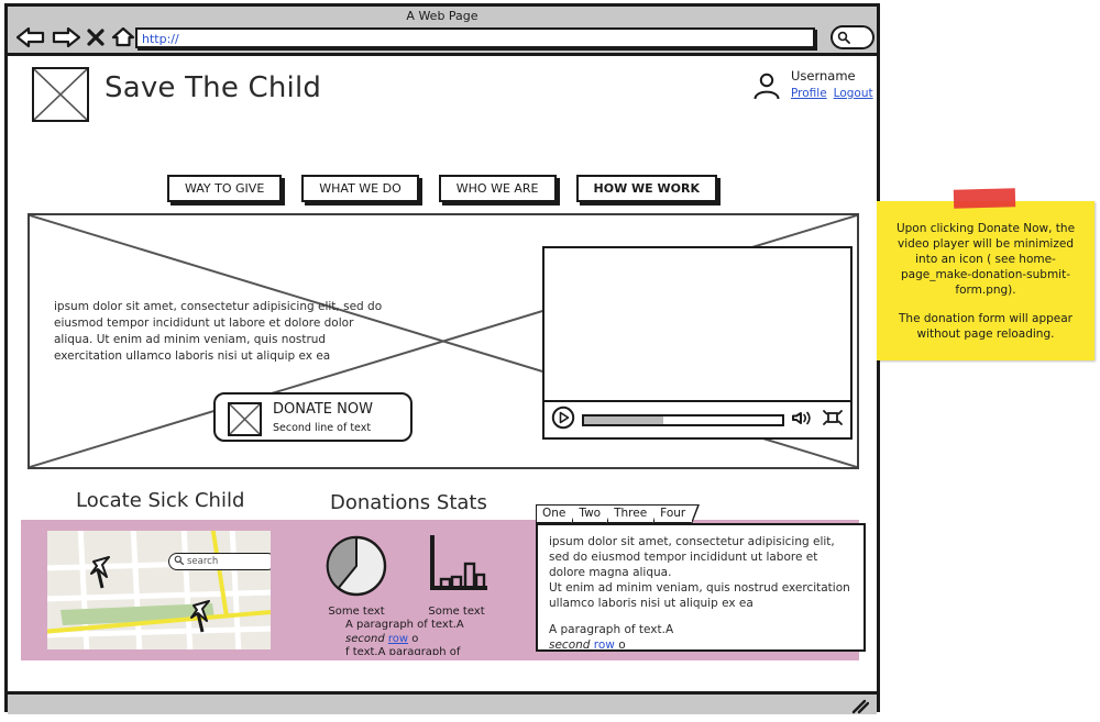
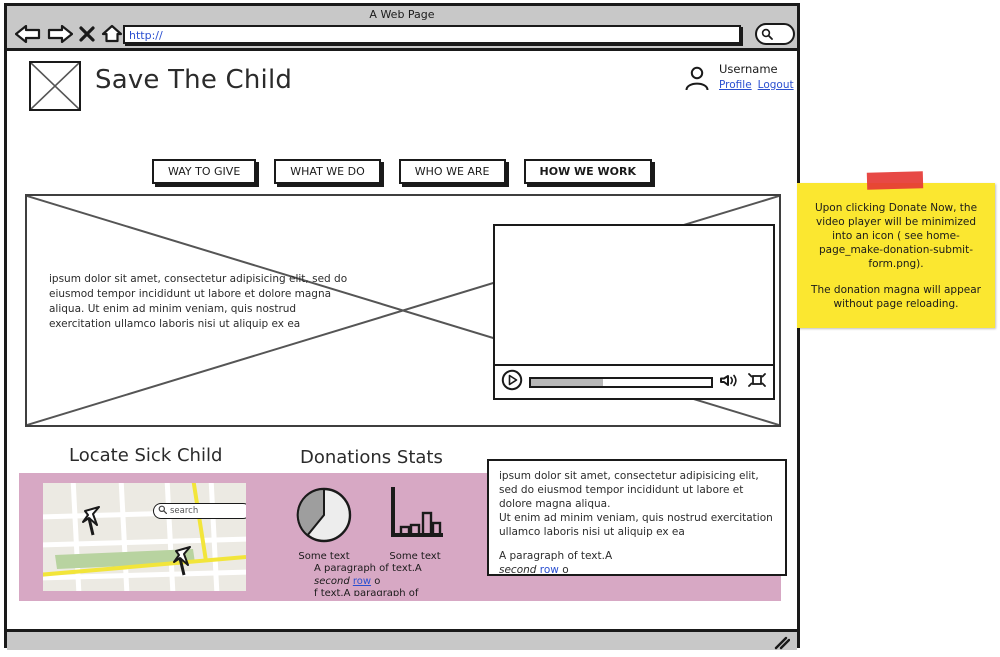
  A Web Page
  http://
  Save The Child
  Username
  Profile Logout
  WAY TO GIVE
  WHAT WE DO
  WHO WE ARE
  HOW WE WORK
- ipsum dolor sit amet, consectetur adipisicing elit, sed do eiusmod tempor incididunt ut labore et dolore dolor aliqua. Ut enim ad minim veniam, quis nostrud exercitation ullamco laboris nisi ut aliquip ex ea
+ ipsum dolor sit amet, consectetur adipisicing elit, sed do eiusmod tempor incididunt ut labore et dolore magna aliqua. Ut enim ad minim veniam, quis nostrud exercitation ullamco laboris nisi ut aliquip ex ea
- DONATE NOW
- Second line of text
  Locate Sick Child
  Donations Stats
  search
  Some text
  Some text
  A paragraph of text.A
  second row o
  f text.A paragraph of
- One
- Two
- Three
- Four
  ipsum dolor sit amet, consectetur adipisicing elit, sed do eiusmod tempor incididunt ut labore et dolore magna aliqua.
  Ut enim ad minim veniam, quis nostrud exercitation ullamco laboris nisi ut aliquip ex ea
  A paragraph of text.A
  second row o
  Upon clicking Donate Now, the video player will be minimized into an icon ( see home-page_make-donation-submit-form.png).
- The donation form will appear without page reloading.
+ The donation magna will appear without page reloading.
